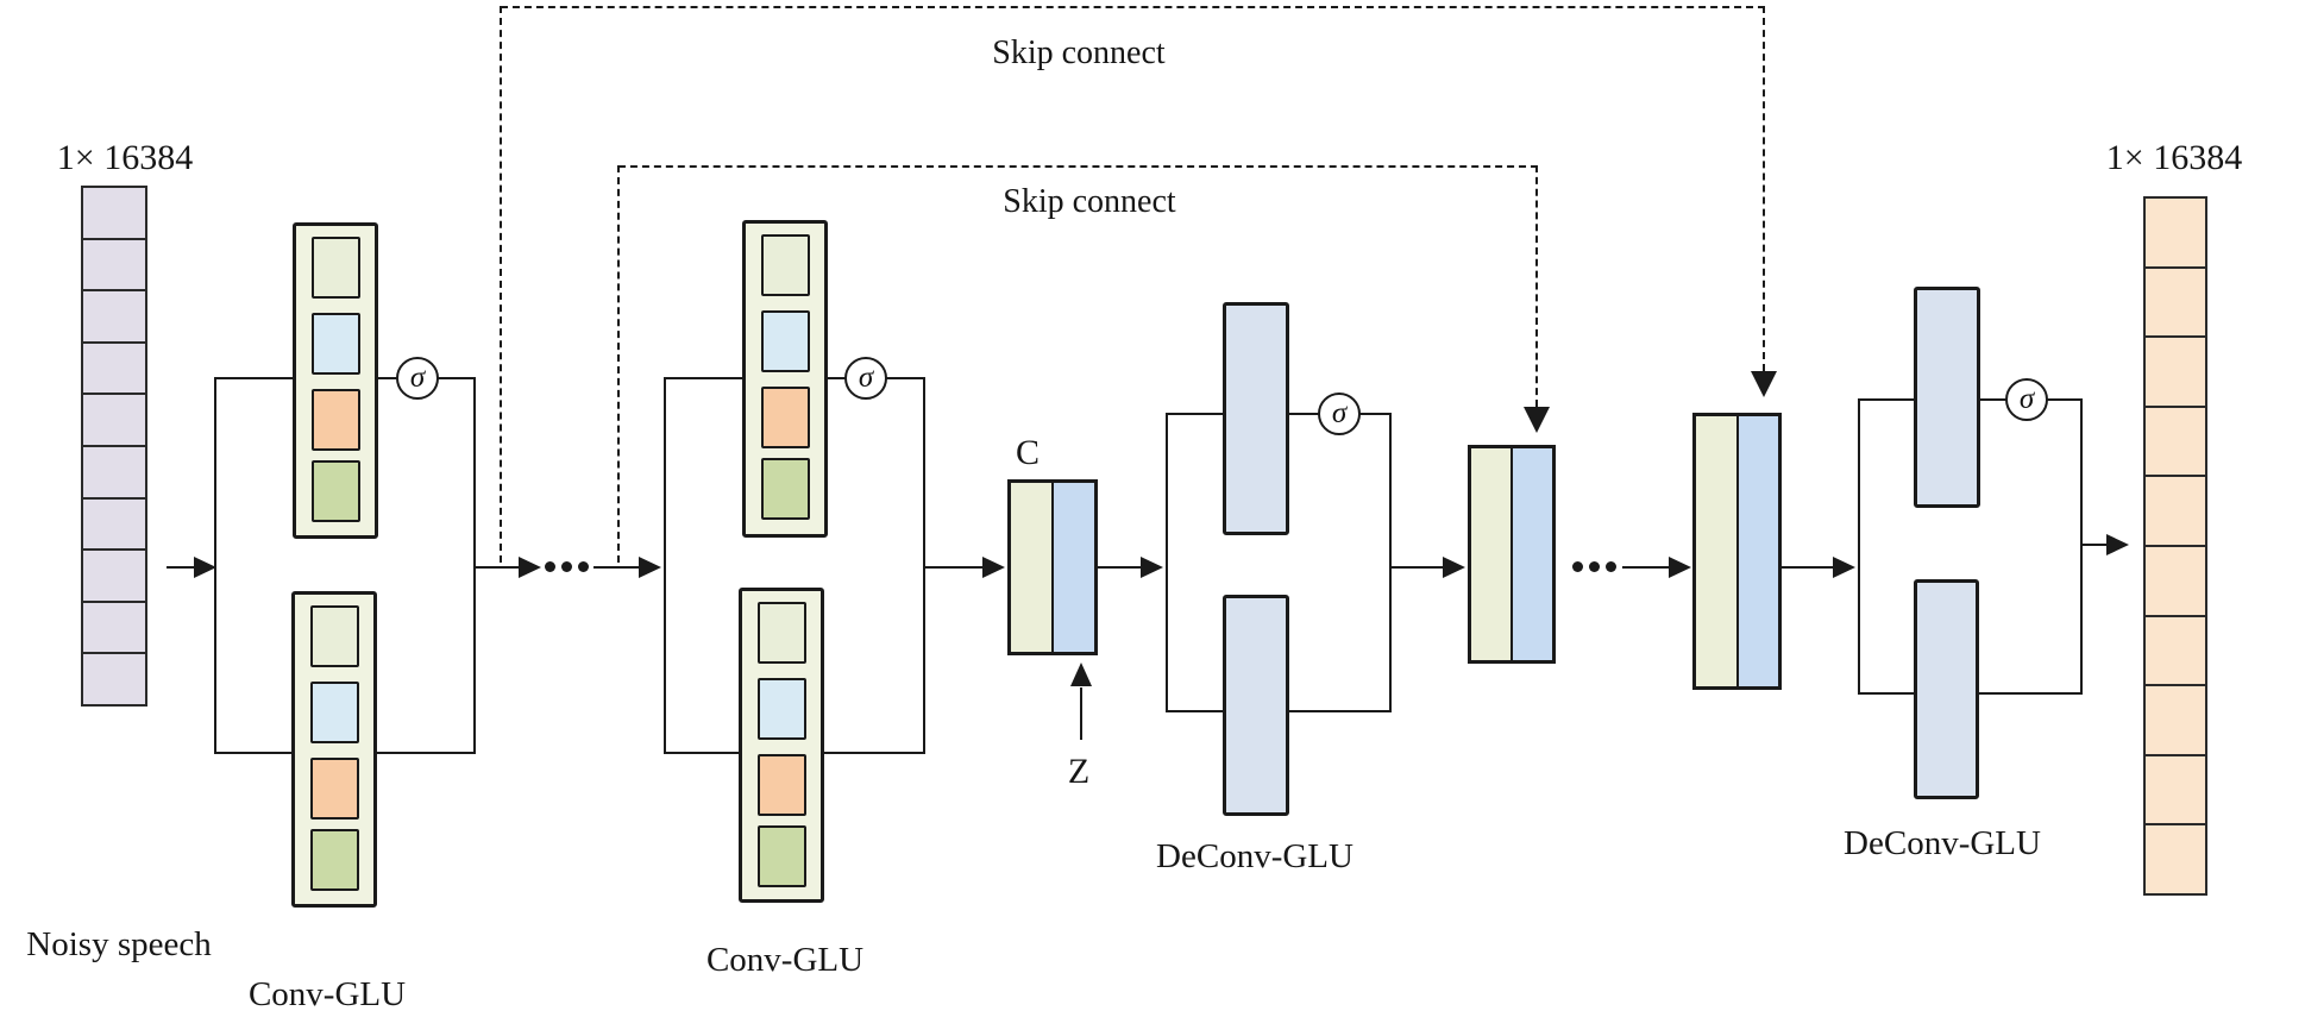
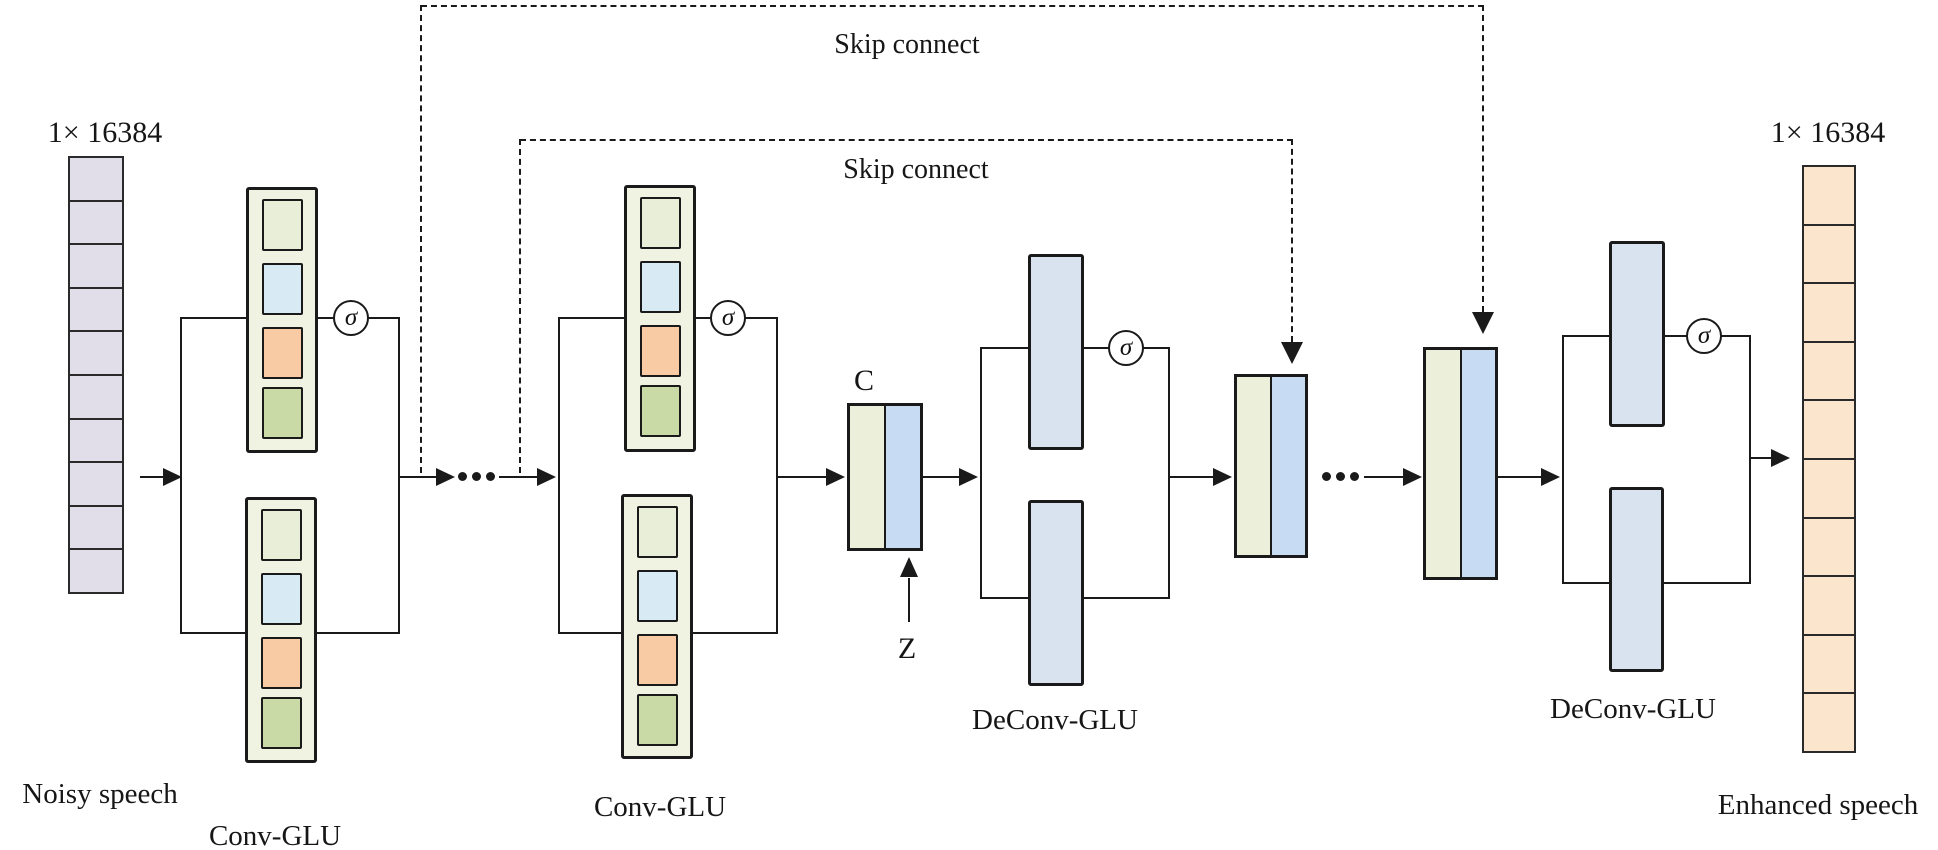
  1× 16384
  1× 16384
  Noisy speech
+ Enhanced speech
  Conv-GLU
  Conv-GLU
  DeConv-GLU
  DeConv-GLU
  Skip connect
  Skip connect
  C
  Z
  σ
  σ
  σ
  σ
